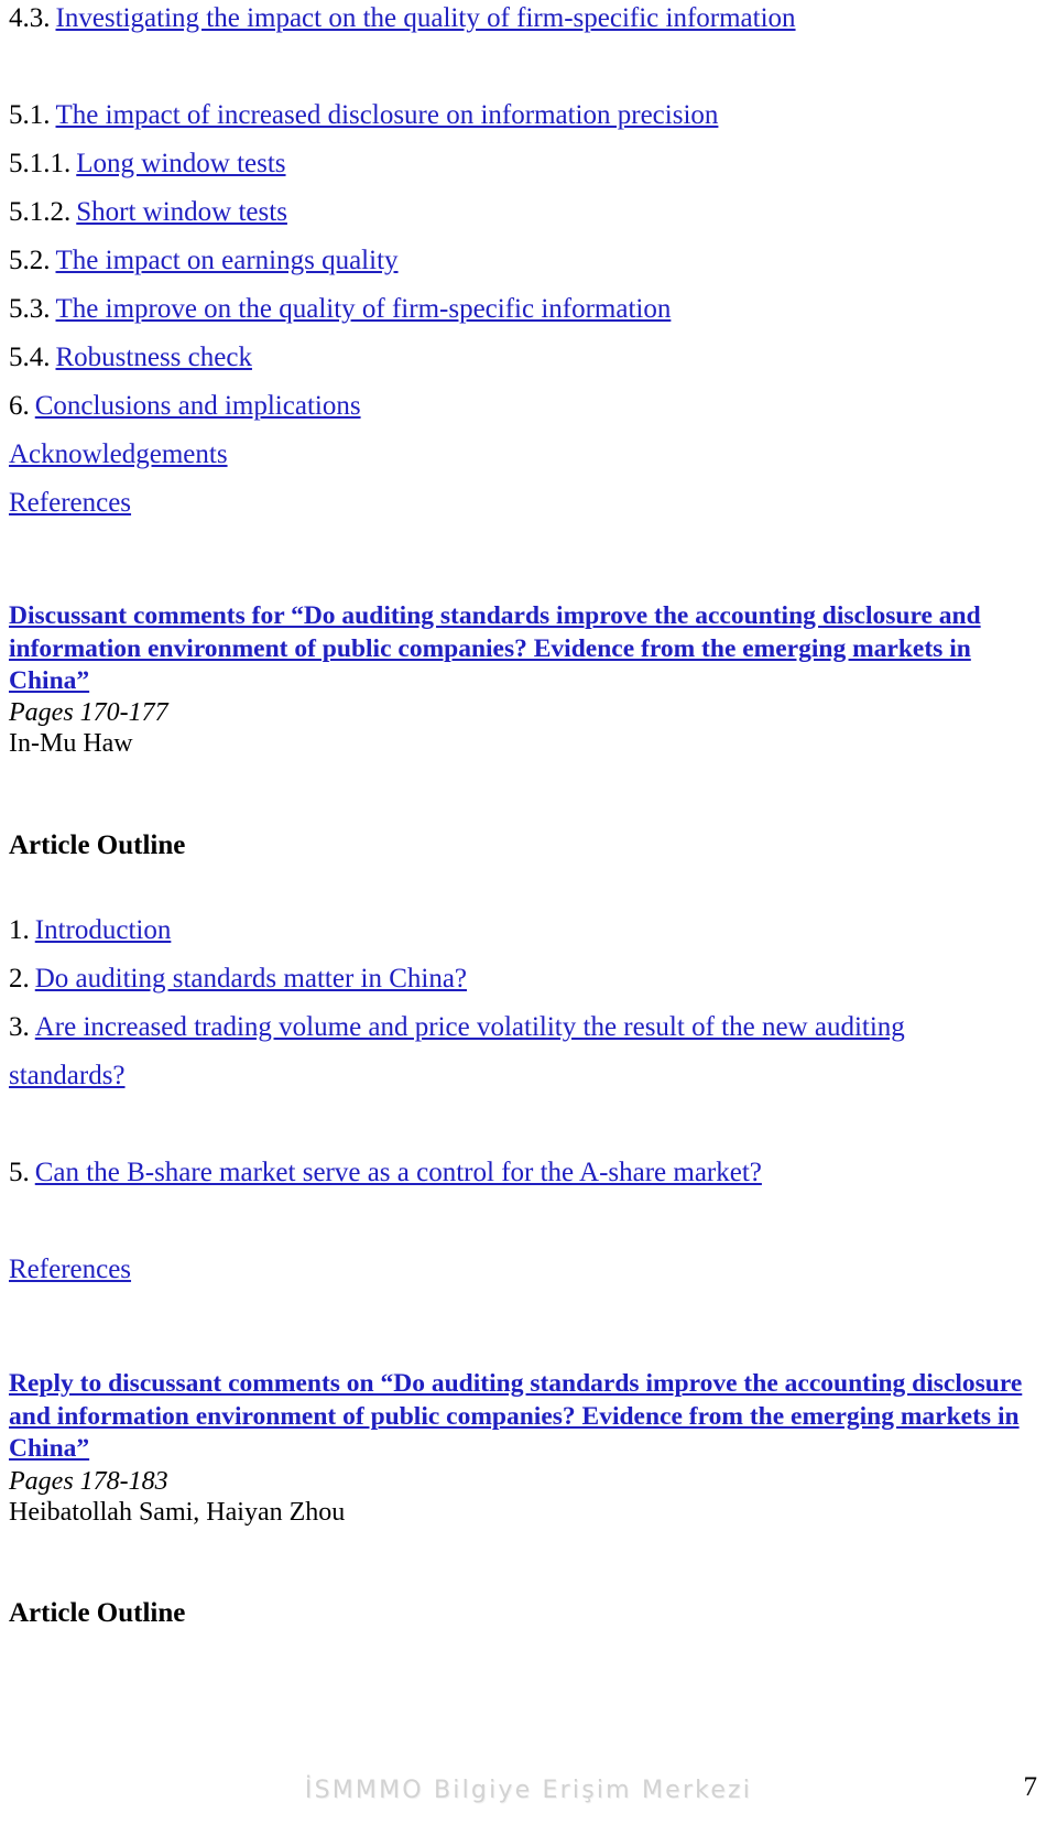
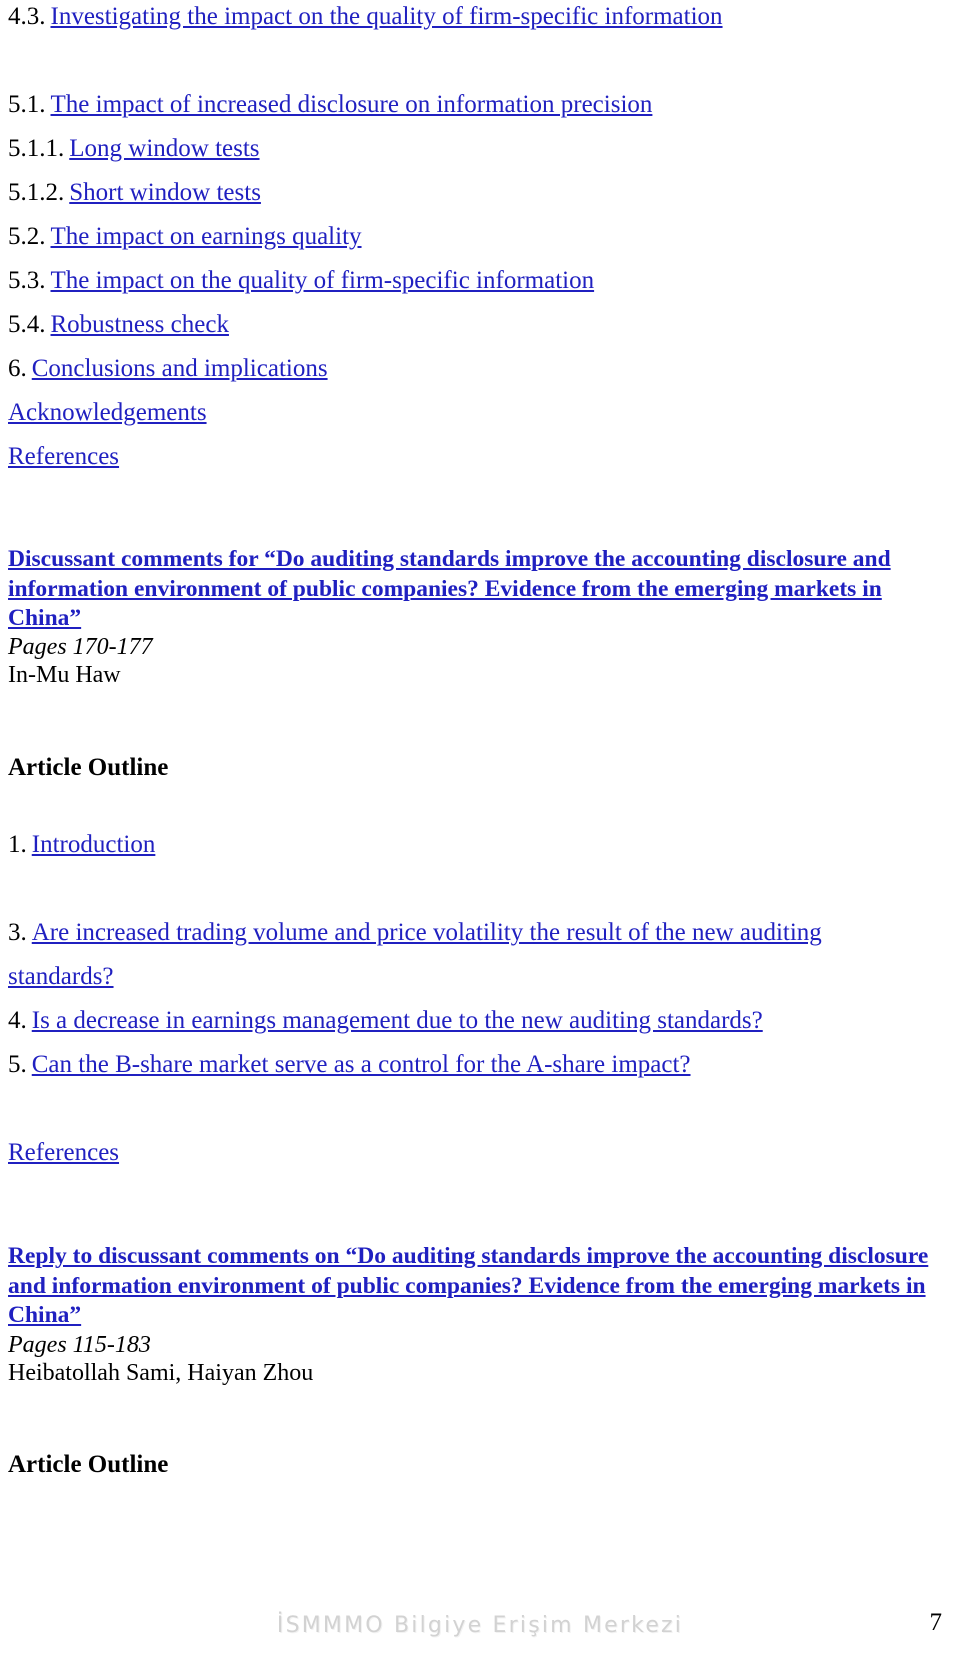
  4.3. Investigating the impact on the quality of firm-specific information
  5.1. The impact of increased disclosure on information precision
  5.1.1. Long window tests
  5.1.2. Short window tests
  5.2. The impact on earnings quality
- 5.3. The improve on the quality of firm-specific information
+ 5.3. The impact on the quality of firm-specific information
  5.4. Robustness check
  6. Conclusions and implications
  Acknowledgements
  References
  Discussant comments for “Do auditing standards improve the accounting disclosure and information environment of public companies? Evidence from the emerging markets in China”
  Pages 170-177
  In-Mu Haw
  Article Outline
  1. Introduction
- 2. Do auditing standards matter in China?
  3. Are increased trading volume and price volatility the result of the new auditing
  standards?
+ 4. Is a decrease in earnings management due to the new auditing standards?
- 5. Can the B-share market serve as a control for the A-share market?
+ 5. Can the B-share market serve as a control for the A-share impact?
  References
  Reply to discussant comments on “Do auditing standards improve the accounting disclosure and information environment of public companies? Evidence from the emerging markets in China”
- Pages 178-183
+ Pages 115-183
  Heibatollah Sami, Haiyan Zhou
  Article Outline
  İSMMMO Bilgiye Erişim Merkezi
  7
